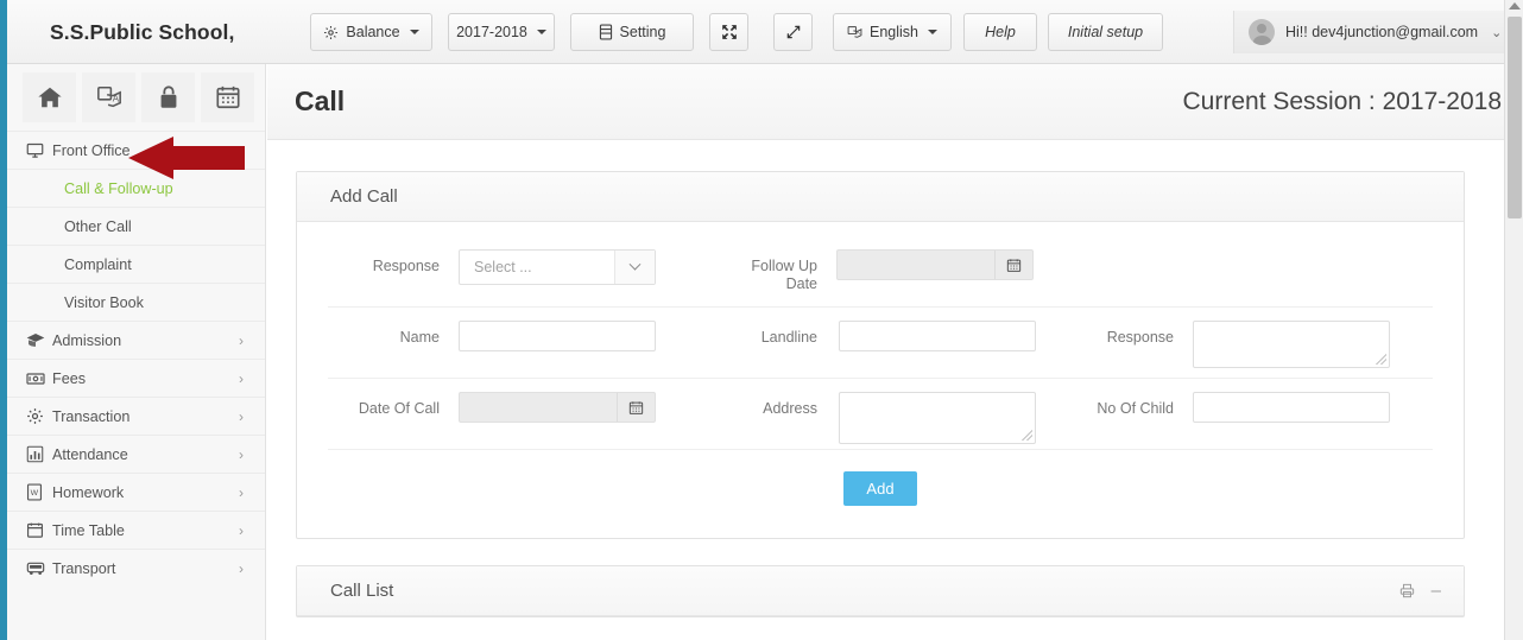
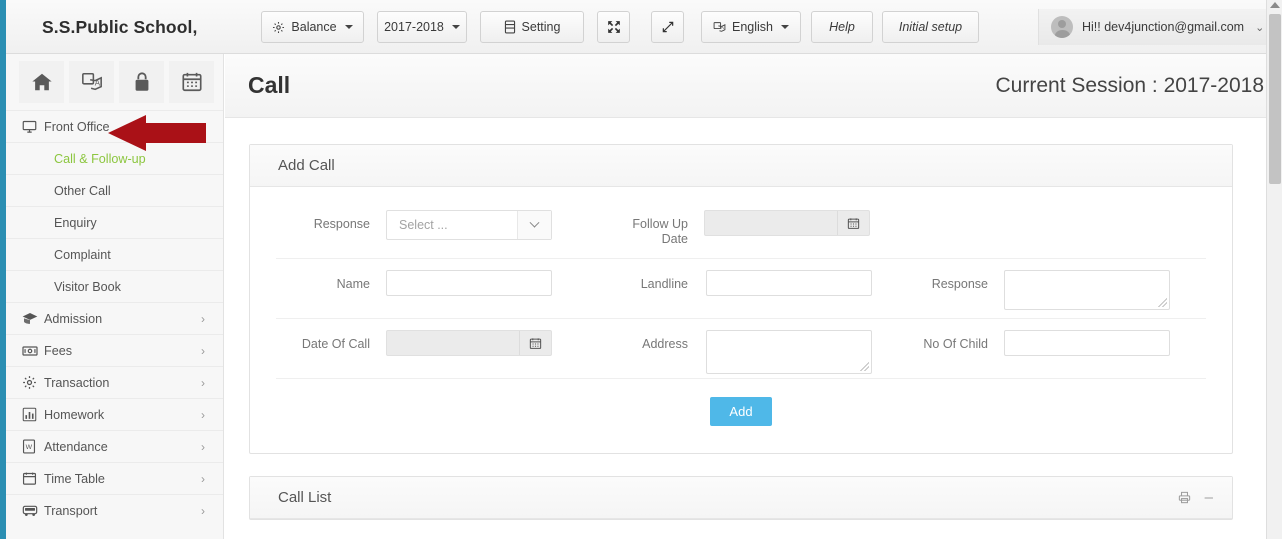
  S.S.Public School,
  Balance
  2017-2018
  Setting
  English
  Help
  Initial setup
  Hi!! dev4junction@gmail.com
  ⌄
  A
  Front Office
  Call & Follow-up
  Other Call
+ Enquiry
  Complaint
  Visitor Book
  Admission
  ›
  Fees
  ›
  Transaction
  ›
- Attendance
+ Homework
  ›
- Homework
+ Attendance
  ›
  Time Table
  ›
  Transport
  ›
  Call
  Current Session : 2017-2018
  Add Call
  Response
  Select ...
  Follow Up
  Date
  Name
  Landline
  Response
  Date Of Call
  Address
  No Of Child
  Add
  Call List
  –
